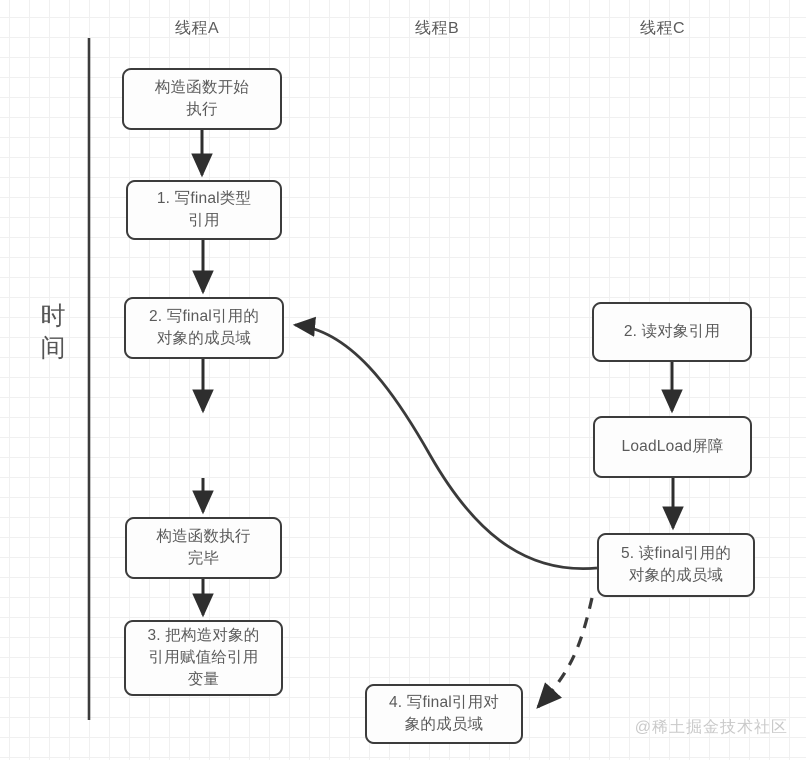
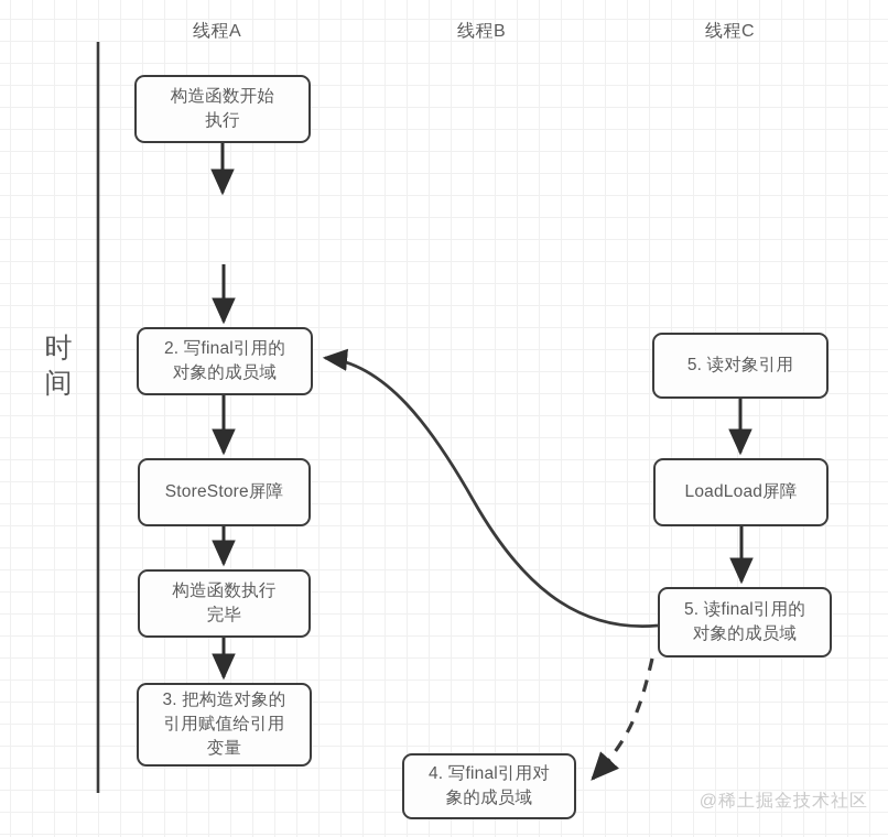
  线程A
  线程B
  线程C
  时
  间
  构造函数开始
  执行
- 1. 写final类型
- 引用
  2. 写final引用的
  对象的成员域
+ StoreStore屏障
  构造函数执行
  完毕
  3. 把构造对象的
  引用赋值给引用
  变量
  4. 写final引用对
  象的成员域
- 2. 读对象引用
+ 5. 读对象引用
  LoadLoad屏障
  5. 读final引用的
  对象的成员域
  @稀土掘金技术社区
